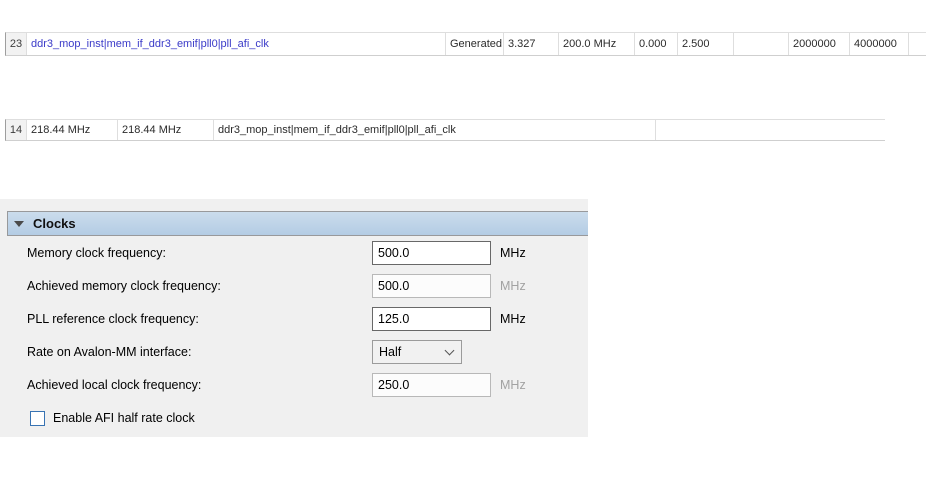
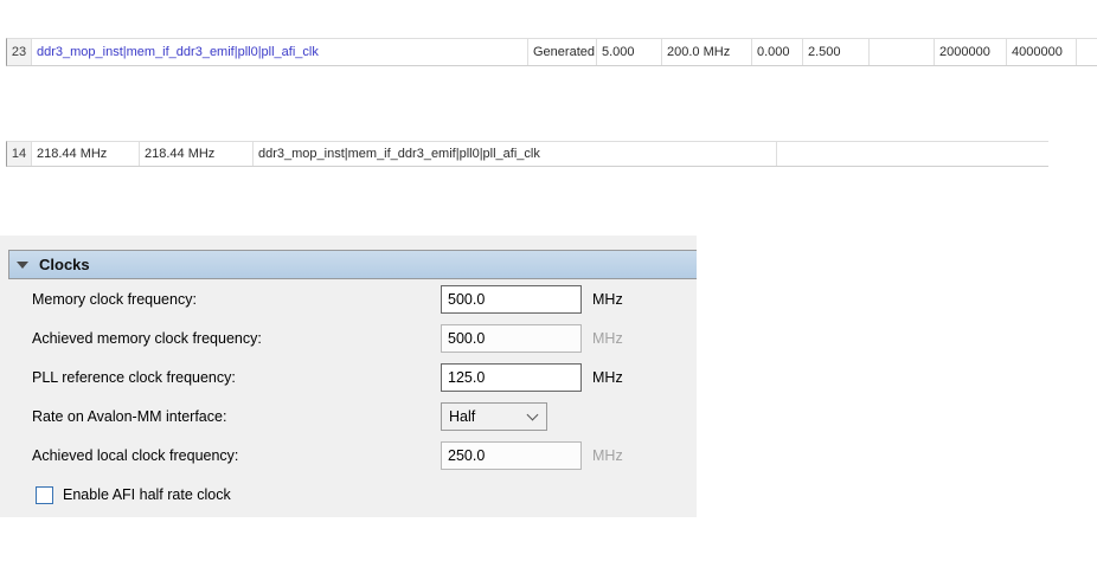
  23
  ddr3_mop_inst|mem_if_ddr3_emif|pll0|pll_afi_clk
  Generated
- 3.327
+ 5.000
  200.0 MHz
  0.000
  2.500
  2000000
  4000000
  14
  218.44 MHz
  218.44 MHz
  ddr3_mop_inst|mem_if_ddr3_emif|pll0|pll_afi_clk
  Clocks
  Memory clock frequency:
  500.0
  MHz
  Achieved memory clock frequency:
  500.0
  MHz
  PLL reference clock frequency:
  125.0
  MHz
  Rate on Avalon-MM interface:
  Half
  Achieved local clock frequency:
  250.0
  MHz
  Enable AFI half rate clock
